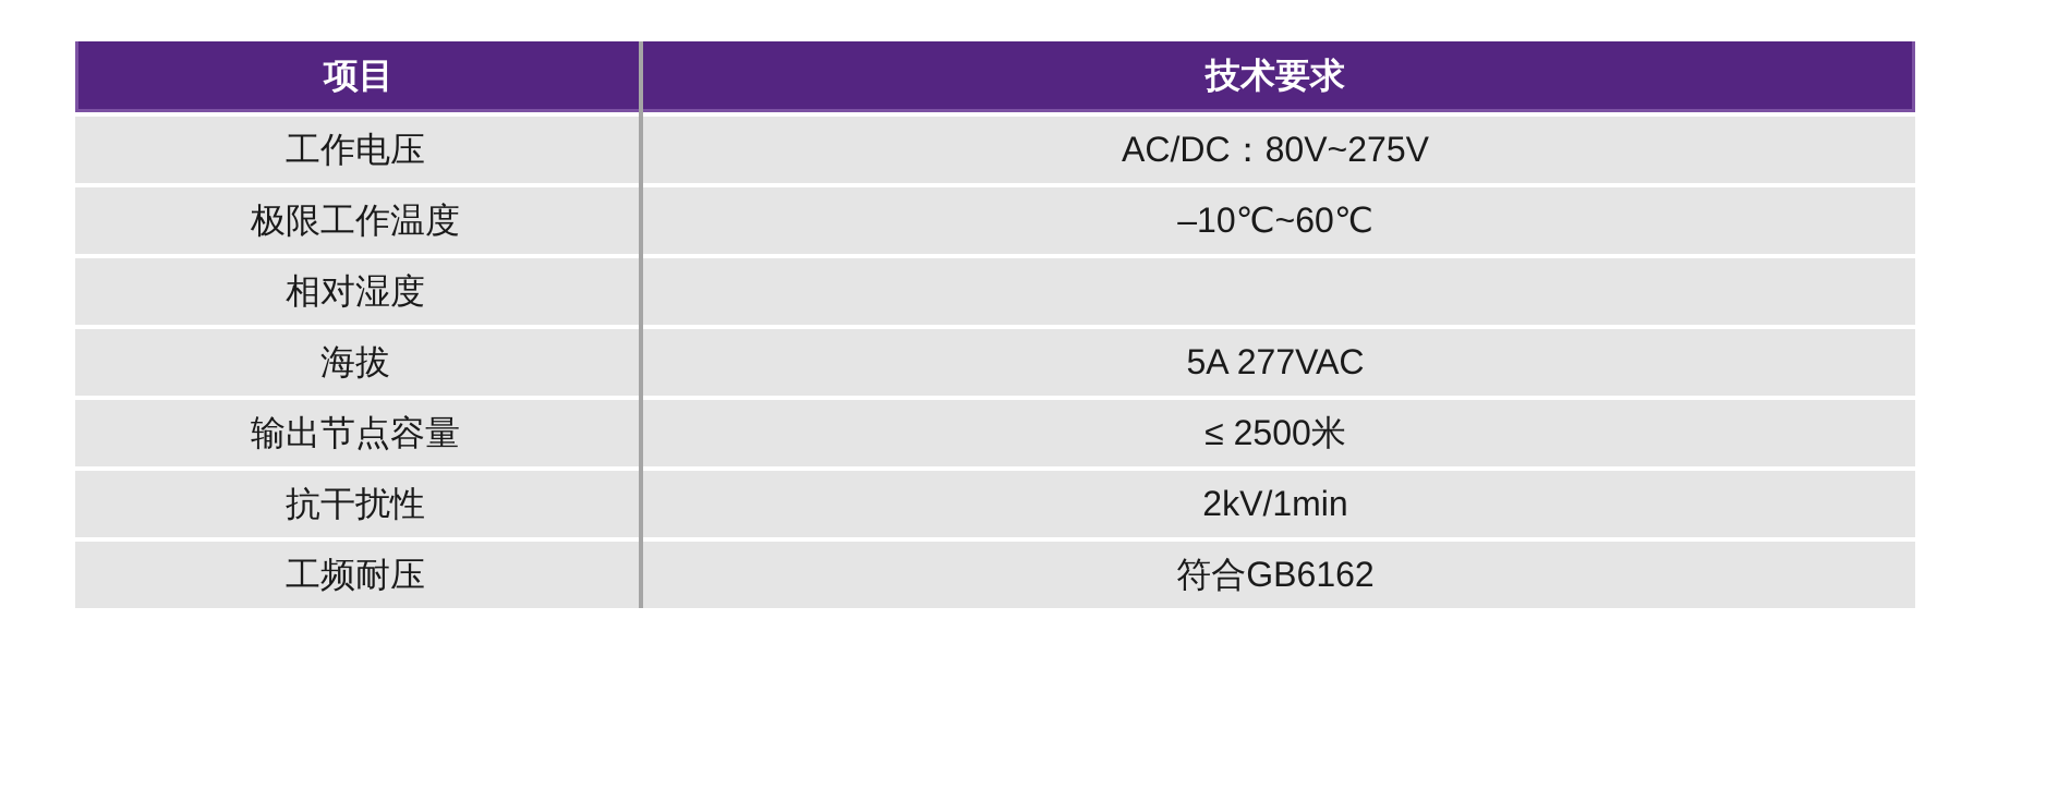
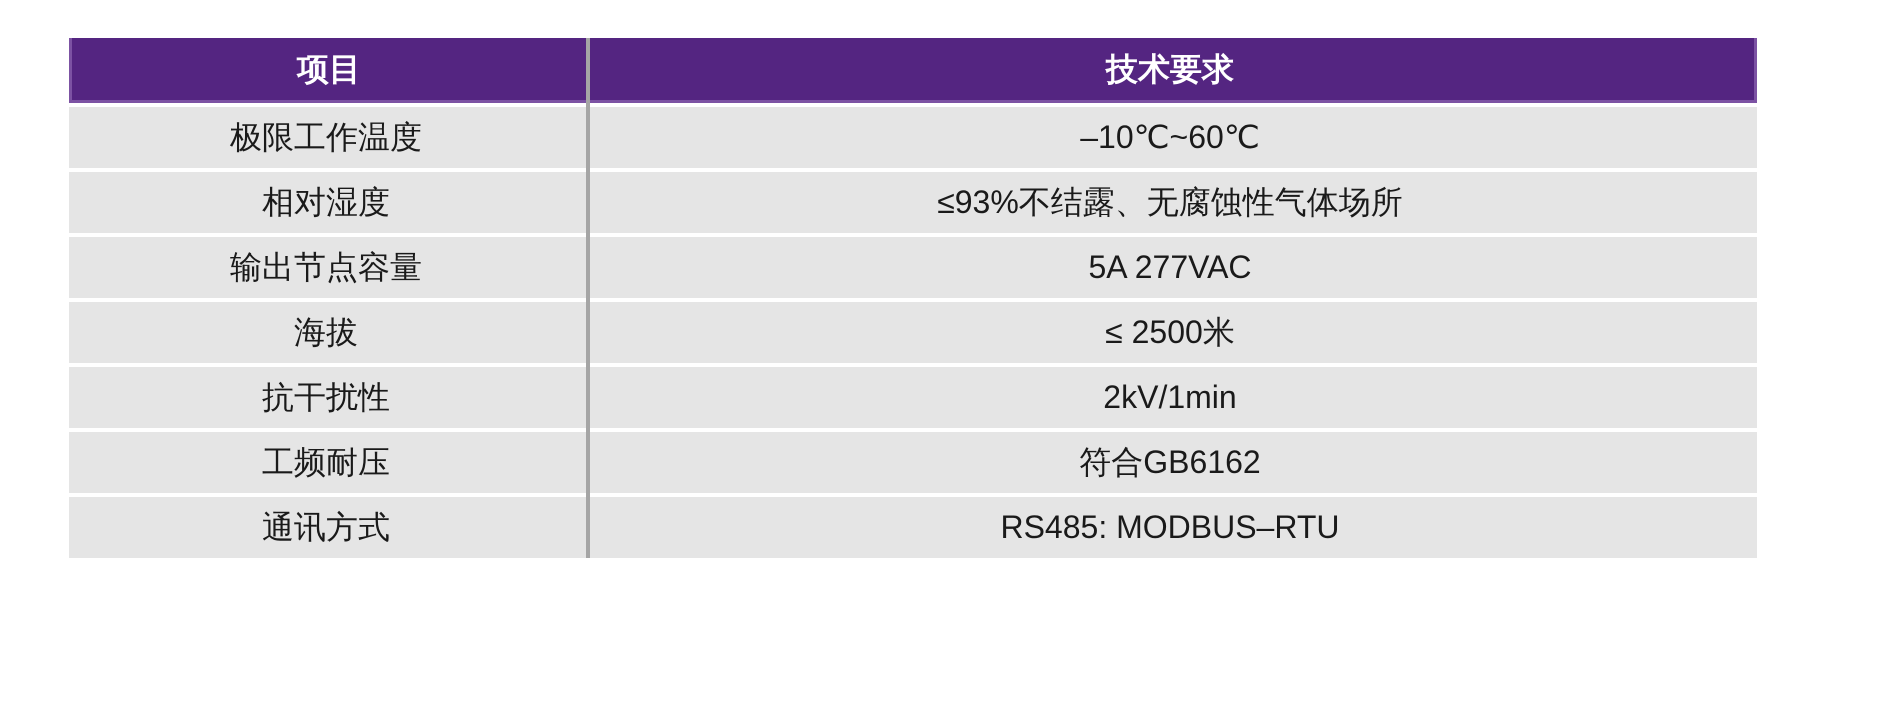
  项目
  技术要求
- 工作电压
- AC/DC：80V~275V
  极限工作温度
  –10℃~60℃
  相对湿度
+ ≤93%不结露、无腐蚀性气体场所
- 海拔
+ 输出节点容量
  5A 277VAC
- 输出节点容量
+ 海拔
  ≤ 2500米
  抗干扰性
  2kV/1min
  工频耐压
  符合GB6162
+ 通讯方式
+ RS485: MODBUS–RTU
